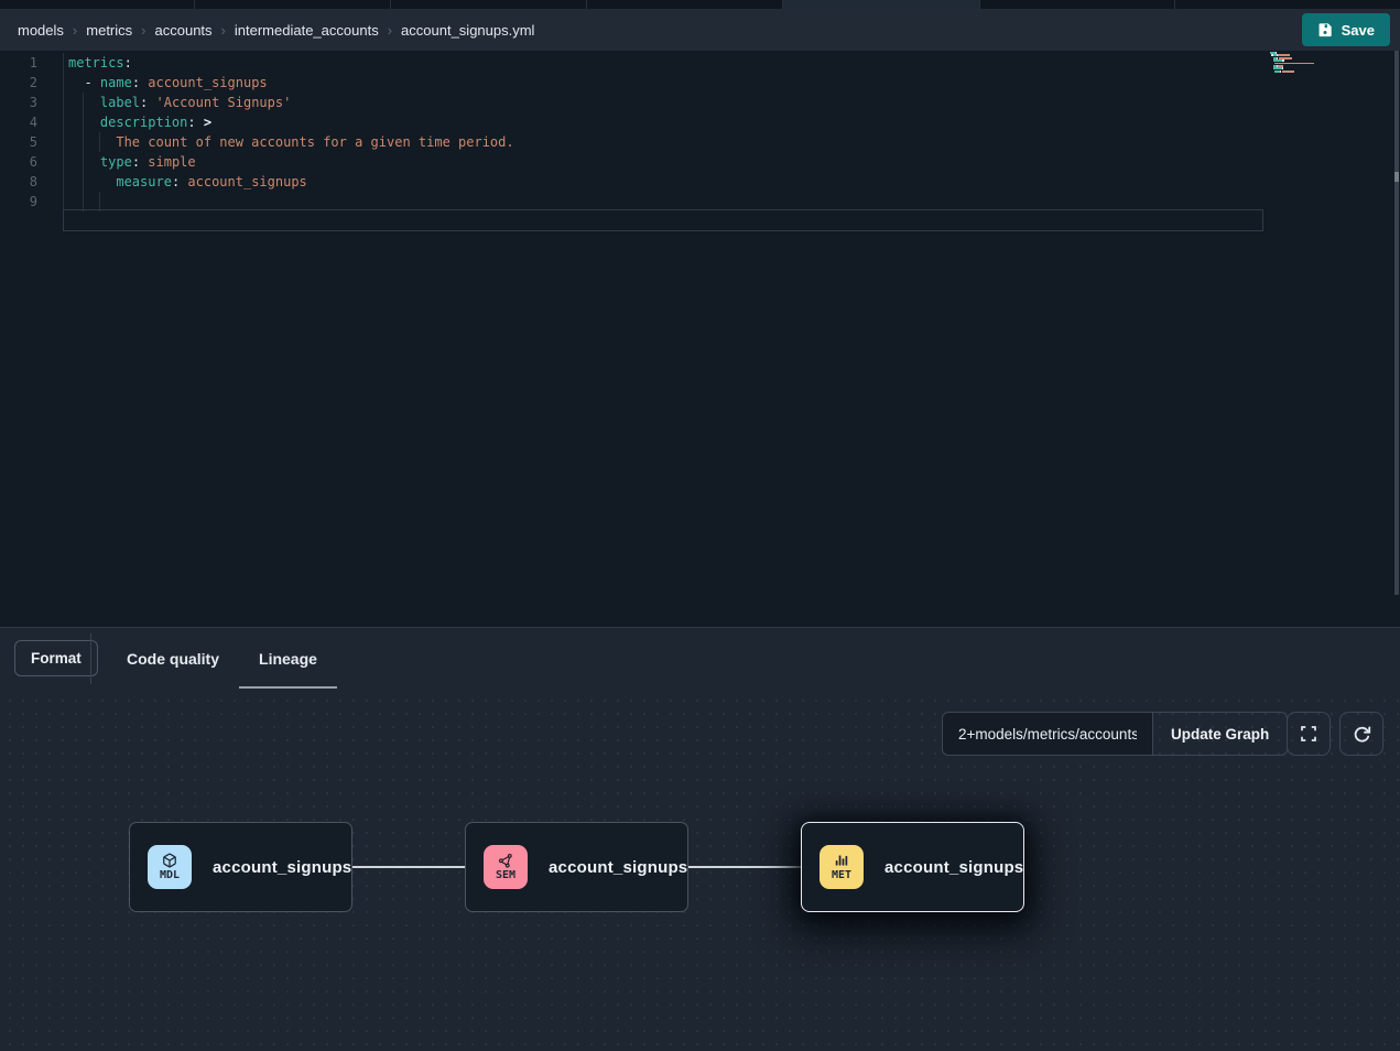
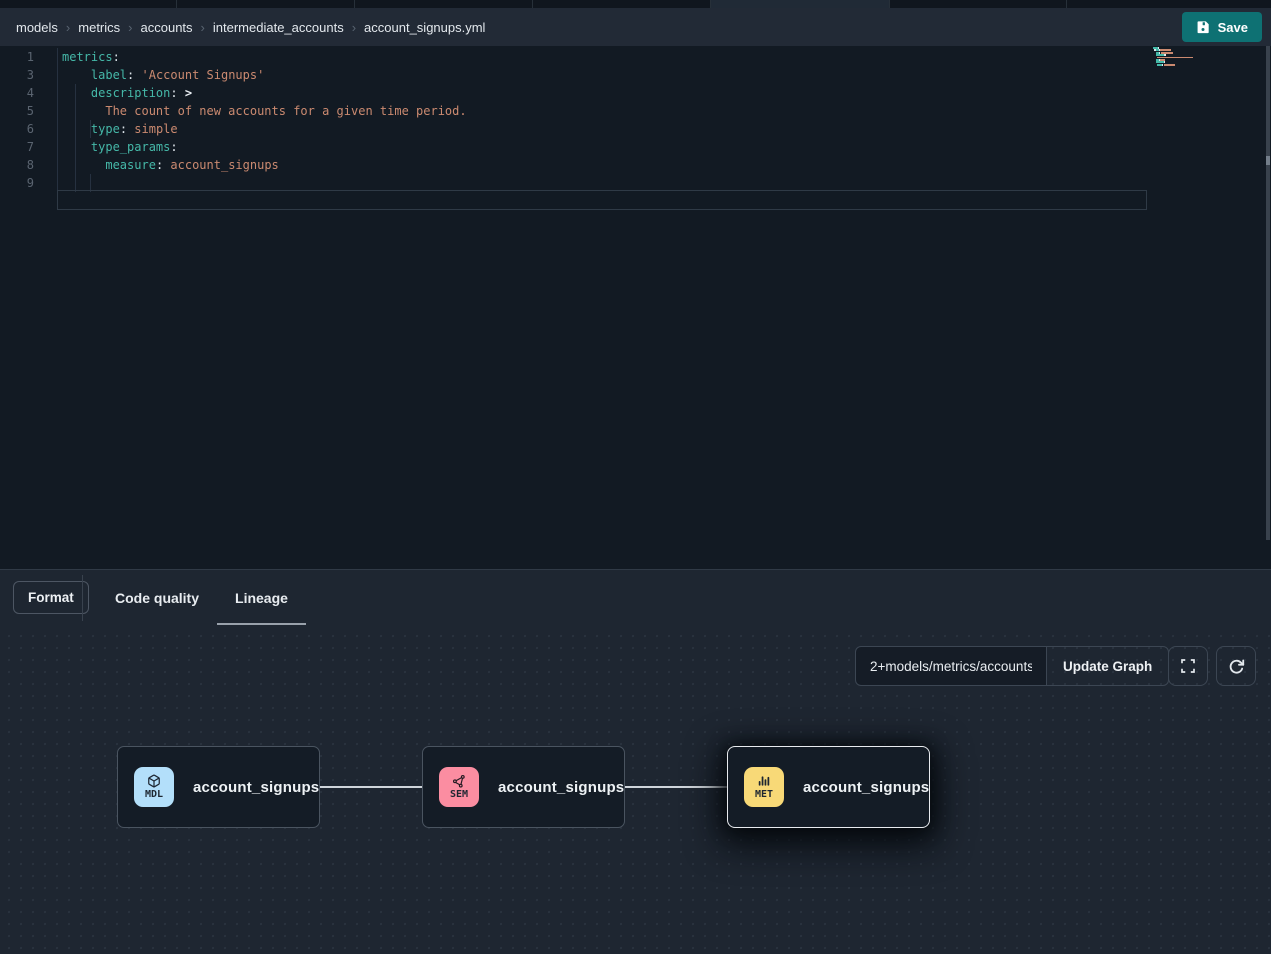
  models
  ›
  metrics
  ›
  accounts
  ›
  intermediate_accounts
  ›
  account_signups.yml
  Save
  1
  metrics:
- 2
- - name: account_signups
  3
  label: 'Account Signups'
  4
  description: >
  5
  The count of new accounts for a given time period.
  6
  type: simple
+ 7
+ type_params:
  8
  measure: account_signups
  9
  Format
  Code quality
  Lineage
  2+models/metrics/accounts
  Update Graph
  MDL
  account_signups
  SEM
  account_signups
  MET
  account_signups
